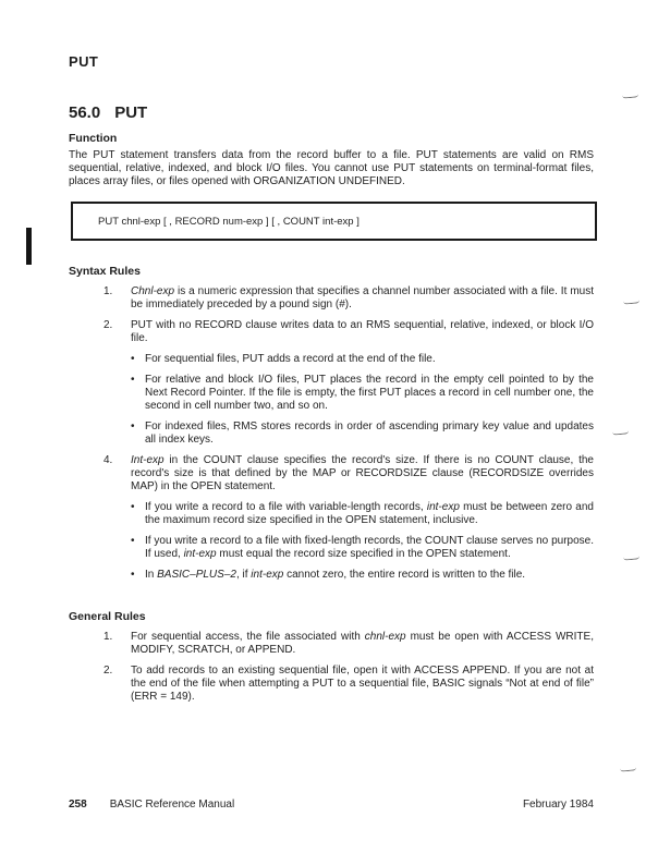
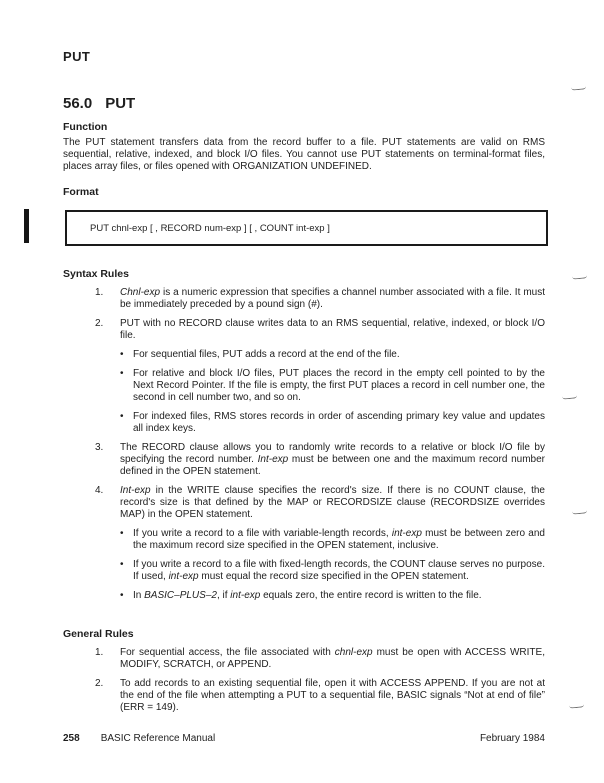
  PUT
  56.0 PUT
  Function
  The PUT statement transfers data from the record buffer to a file. PUT statements are valid on RMS sequential, relative, indexed, and block I/O files. You cannot use PUT statements on terminal-format files, places array files, or files opened with ORGANIZATION UNDEFINED.
+ Format
  PUT chnl-exp [ , RECORD num-exp ] [ , COUNT int-exp ]
  Syntax Rules
  1.
  Chnl-exp is a numeric expression that specifies a channel number associated with a file. It must be immediately preceded by a pound sign (#).
  2.
  PUT with no RECORD clause writes data to an RMS sequential, relative, indexed, or block I/O file.
  •
  For sequential files, PUT adds a record at the end of the file.
  •
  For relative and block I/O files, PUT places the record in the empty cell pointed to by the Next Record Pointer. If the file is empty, the first PUT places a record in cell number one, the second in cell number two, and so on.
  •
  For indexed files, RMS stores records in order of ascending primary key value and updates all index keys.
+ 3.
+ The RECORD clause allows you to randomly write records to a relative or block I/O file by specifying the record number. Int-exp must be between one and the maximum record number defined in the OPEN statement.
  4.
- Int-exp in the COUNT clause specifies the record's size. If there is no COUNT clause, the record's size is that defined by the MAP or RECORDSIZE clause (RECORDSIZE overrides MAP) in the OPEN statement.
+ Int-exp in the WRITE clause specifies the record's size. If there is no COUNT clause, the record's size is that defined by the MAP or RECORDSIZE clause (RECORDSIZE overrides MAP) in the OPEN statement.
  •
  If you write a record to a file with variable-length records, int-exp must be between zero and the maximum record size specified in the OPEN statement, inclusive.
  •
  If you write a record to a file with fixed-length records, the COUNT clause serves no purpose. If used, int-exp must equal the record size specified in the OPEN statement.
  •
- In BASIC–PLUS–2, if int-exp cannot zero, the entire record is written to the file.
+ In BASIC–PLUS–2, if int-exp equals zero, the entire record is written to the file.
  General Rules
  1.
  For sequential access, the file associated with chnl-exp must be open with ACCESS WRITE, MODIFY, SCRATCH, or APPEND.
  2.
  To add records to an existing sequential file, open it with ACCESS APPEND. If you are not at the end of the file when attempting a PUT to a sequential file, BASIC signals “Not at end of file” (ERR = 149).
  258
  BASIC Reference Manual
  February 1984
